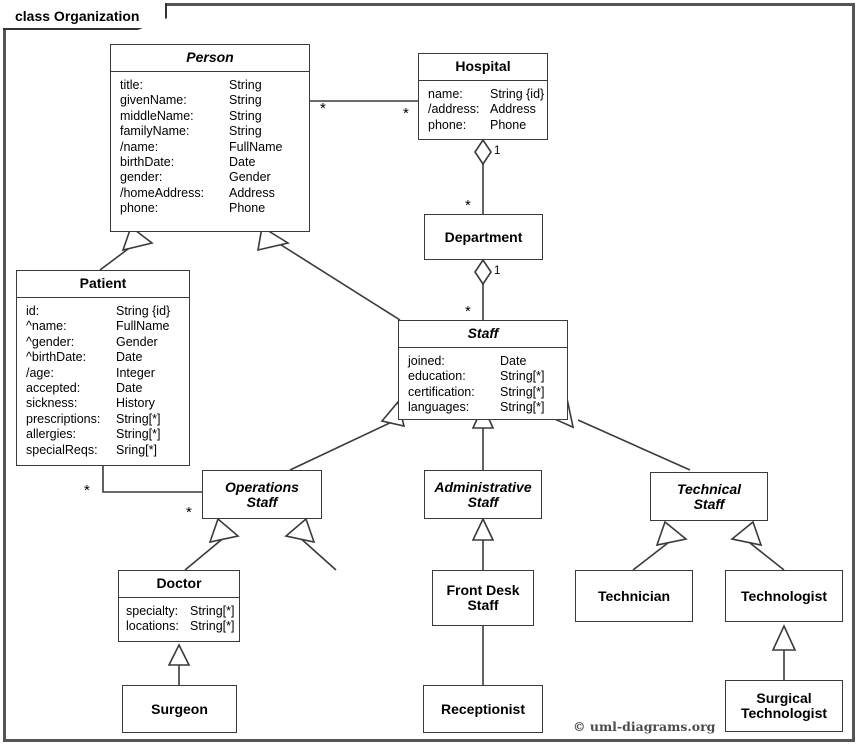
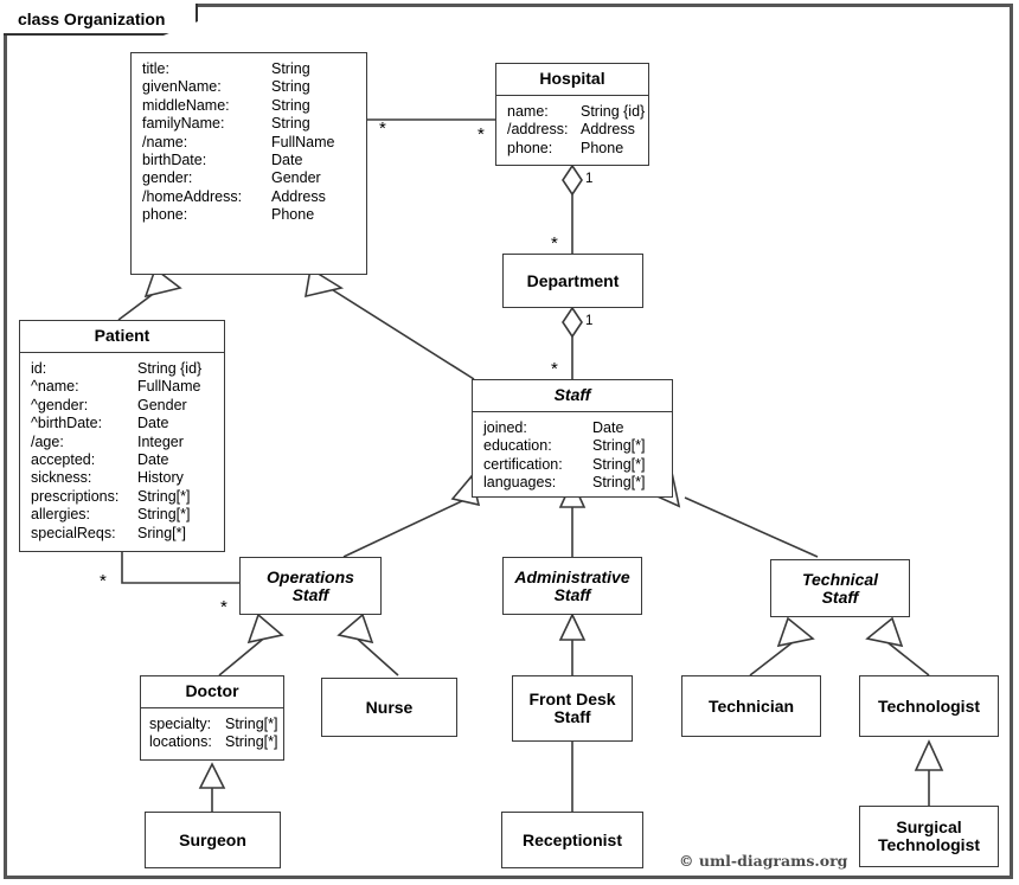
  class Organization
  *
  *
  1
  *
  1
  *
  *
  *
- Person
  title:
  String
  givenName:
  String
  middleName:
  String
  familyName:
  String
  /name:
  FullName
  birthDate:
  Date
  gender:
  Gender
  /homeAddress:
  Address
  phone:
  Phone
  Hospital
  name:
  String {id}
  /address:
  Address
  phone:
  Phone
  Department
  Patient
  id:
  String {id}
  ^name:
  FullName
  ^gender:
  Gender
  ^birthDate:
  Date
  /age:
  Integer
  accepted:
  Date
  sickness:
  History
  prescriptions:
  String[*]
  allergies:
  String[*]
  specialReqs:
  Sring[*]
  Staff
  joined:
  Date
  education:
  String[*]
  certification:
  String[*]
  languages:
  String[*]
  Operations
  Staff
  Administrative
  Staff
  Technical
  Staff
  Doctor
  specialty:
  String[*]
  locations:
  String[*]
+ Nurse
  Front Desk
  Staff
  Technician
  Technologist
  Surgeon
  Receptionist
  Surgical
  Technologist
  © uml-diagrams.org
